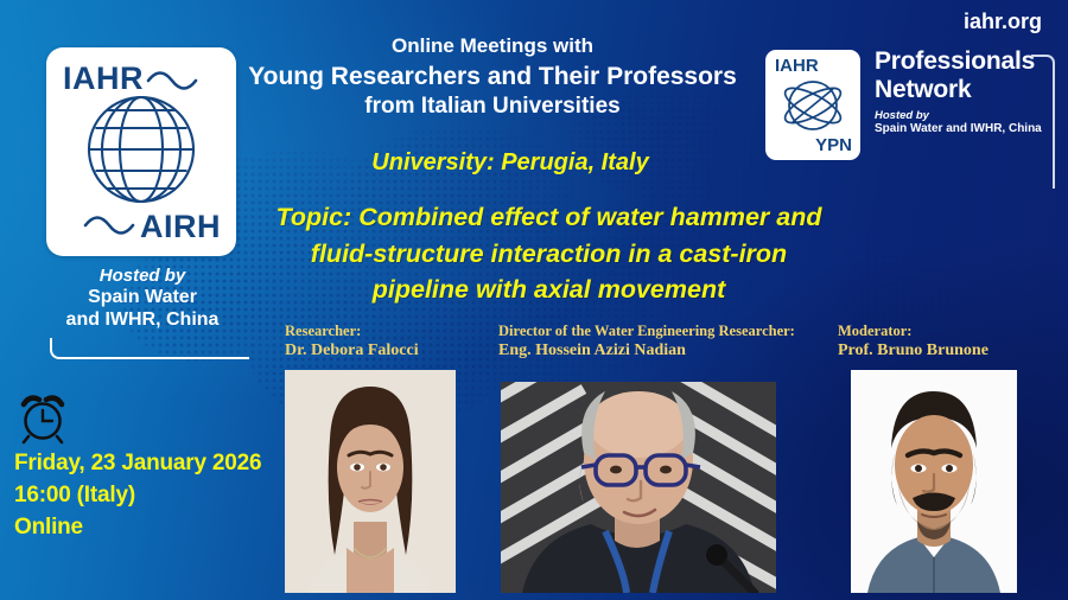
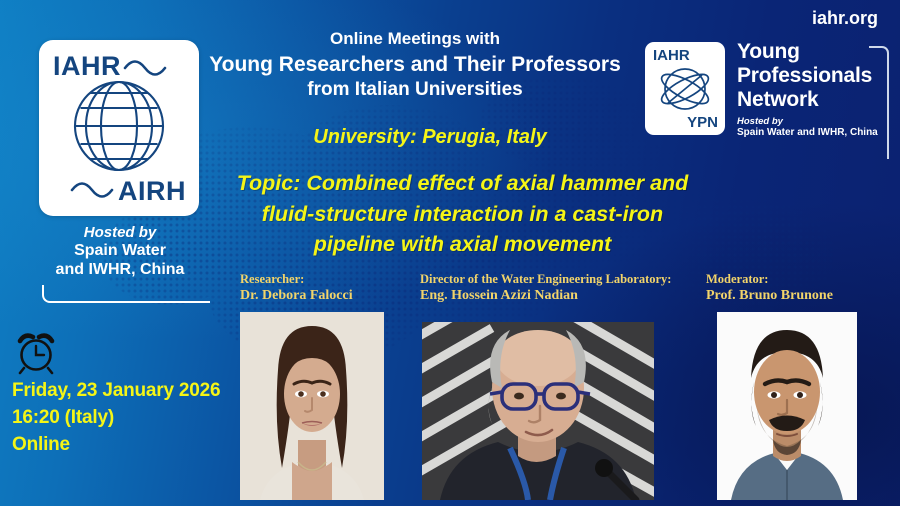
  IAHR
  AIRH
  Hosted by
  Spain Water
  and IWHR, China
  Online Meetings with
  Young Researchers and Their Professors
  from Italian Universities
  University: Perugia, Italy
- Topic: Combined effect of water hammer and
+ Topic: Combined effect of axial hammer and
  fluid-structure interaction in a cast-iron
  pipeline with axial movement
  iahr.org
  IAHR
  YPN
+ Young
  Professionals
  Network
  Hosted by
  Spain Water and IWHR, China
  Researcher:
  Dr. Debora Falocci
- Director of the Water Engineering Researcher:
+ Director of the Water Engineering Laboratory:
  Eng. Hossein Azizi Nadian
  Moderator:
  Prof. Bruno Brunone
  Friday, 23 January 2026
- 16:00 (Italy)
+ 16:20 (Italy)
  Online
